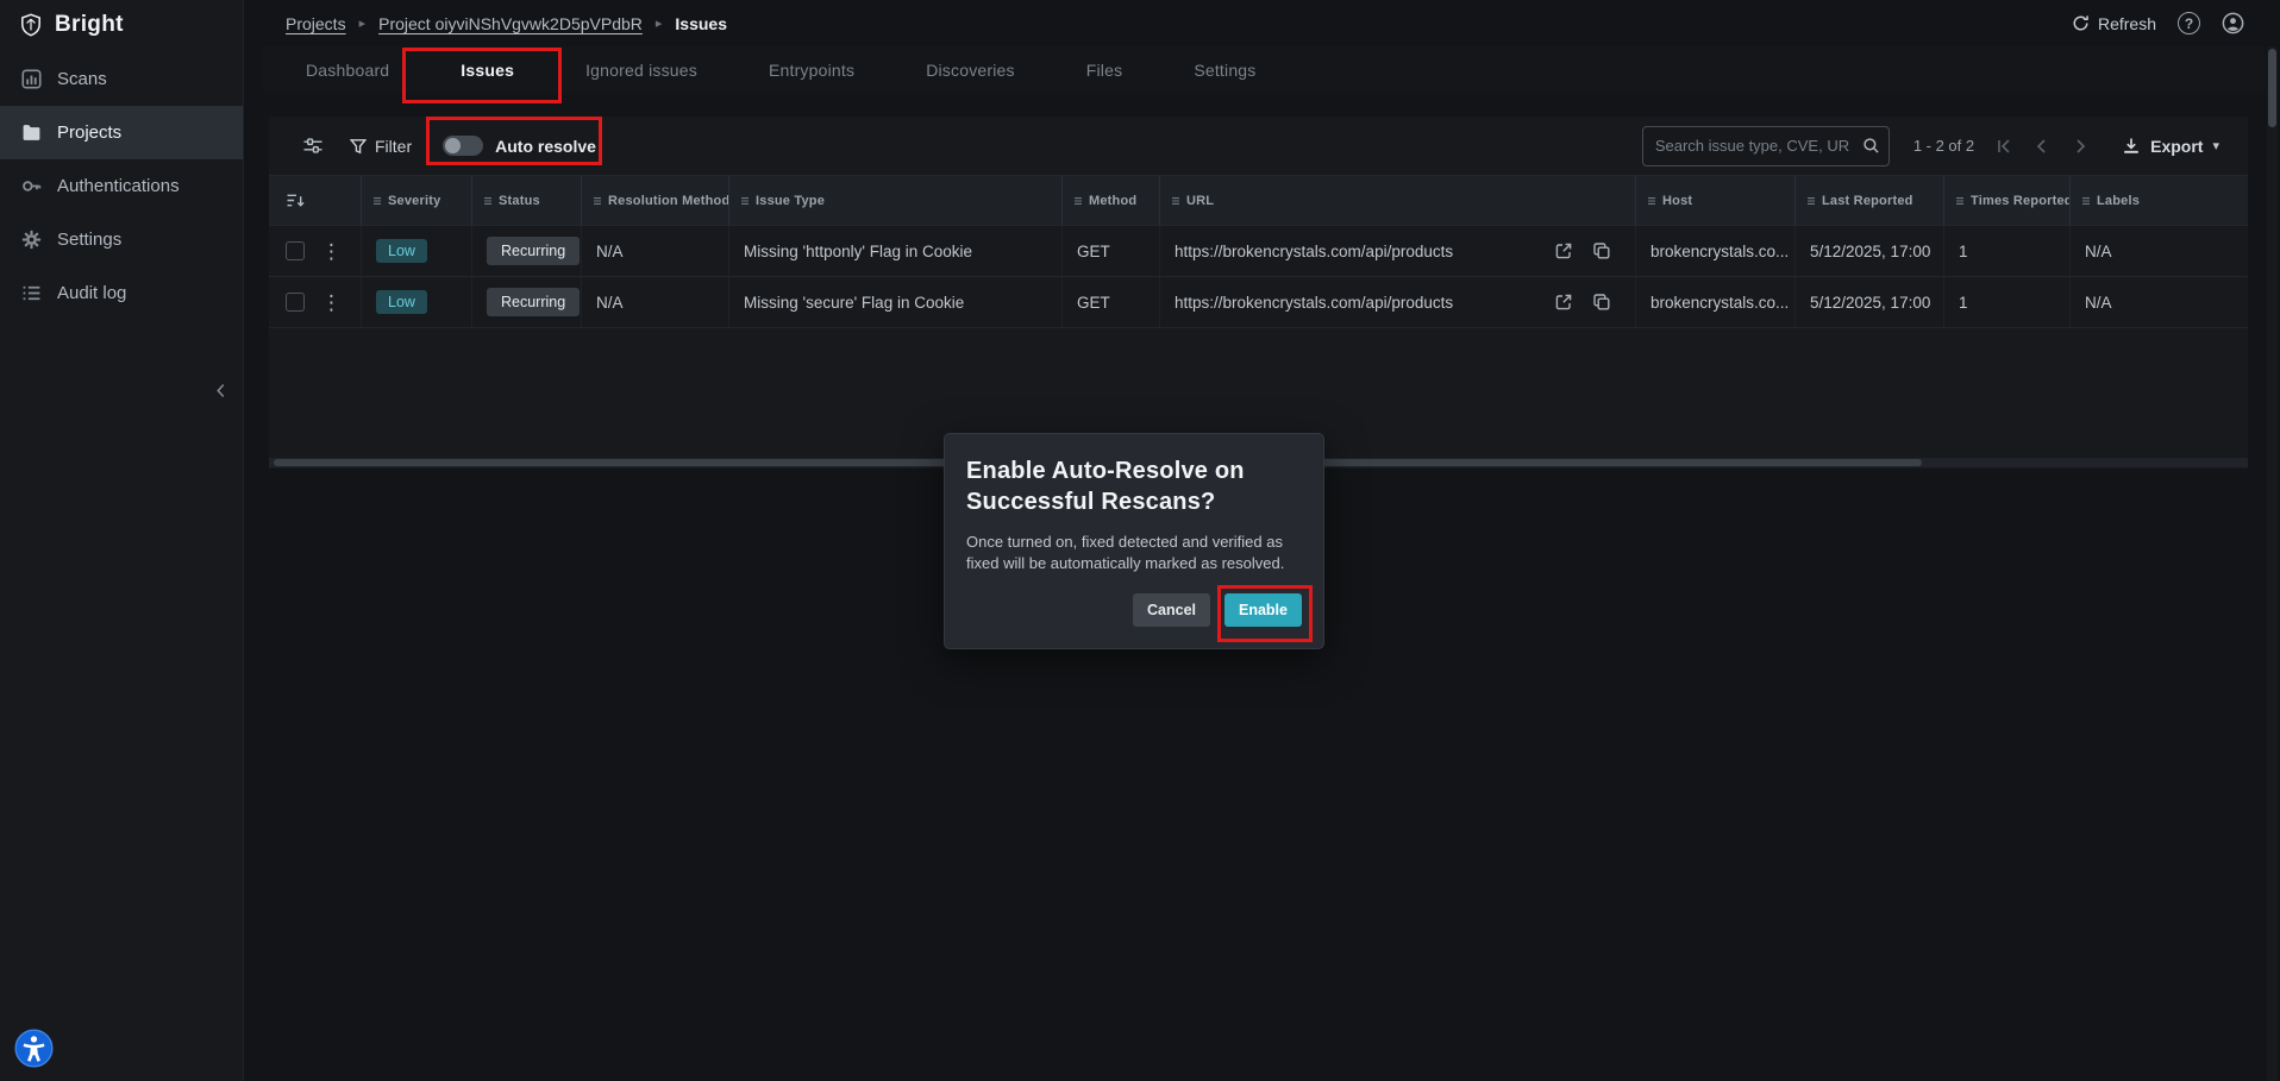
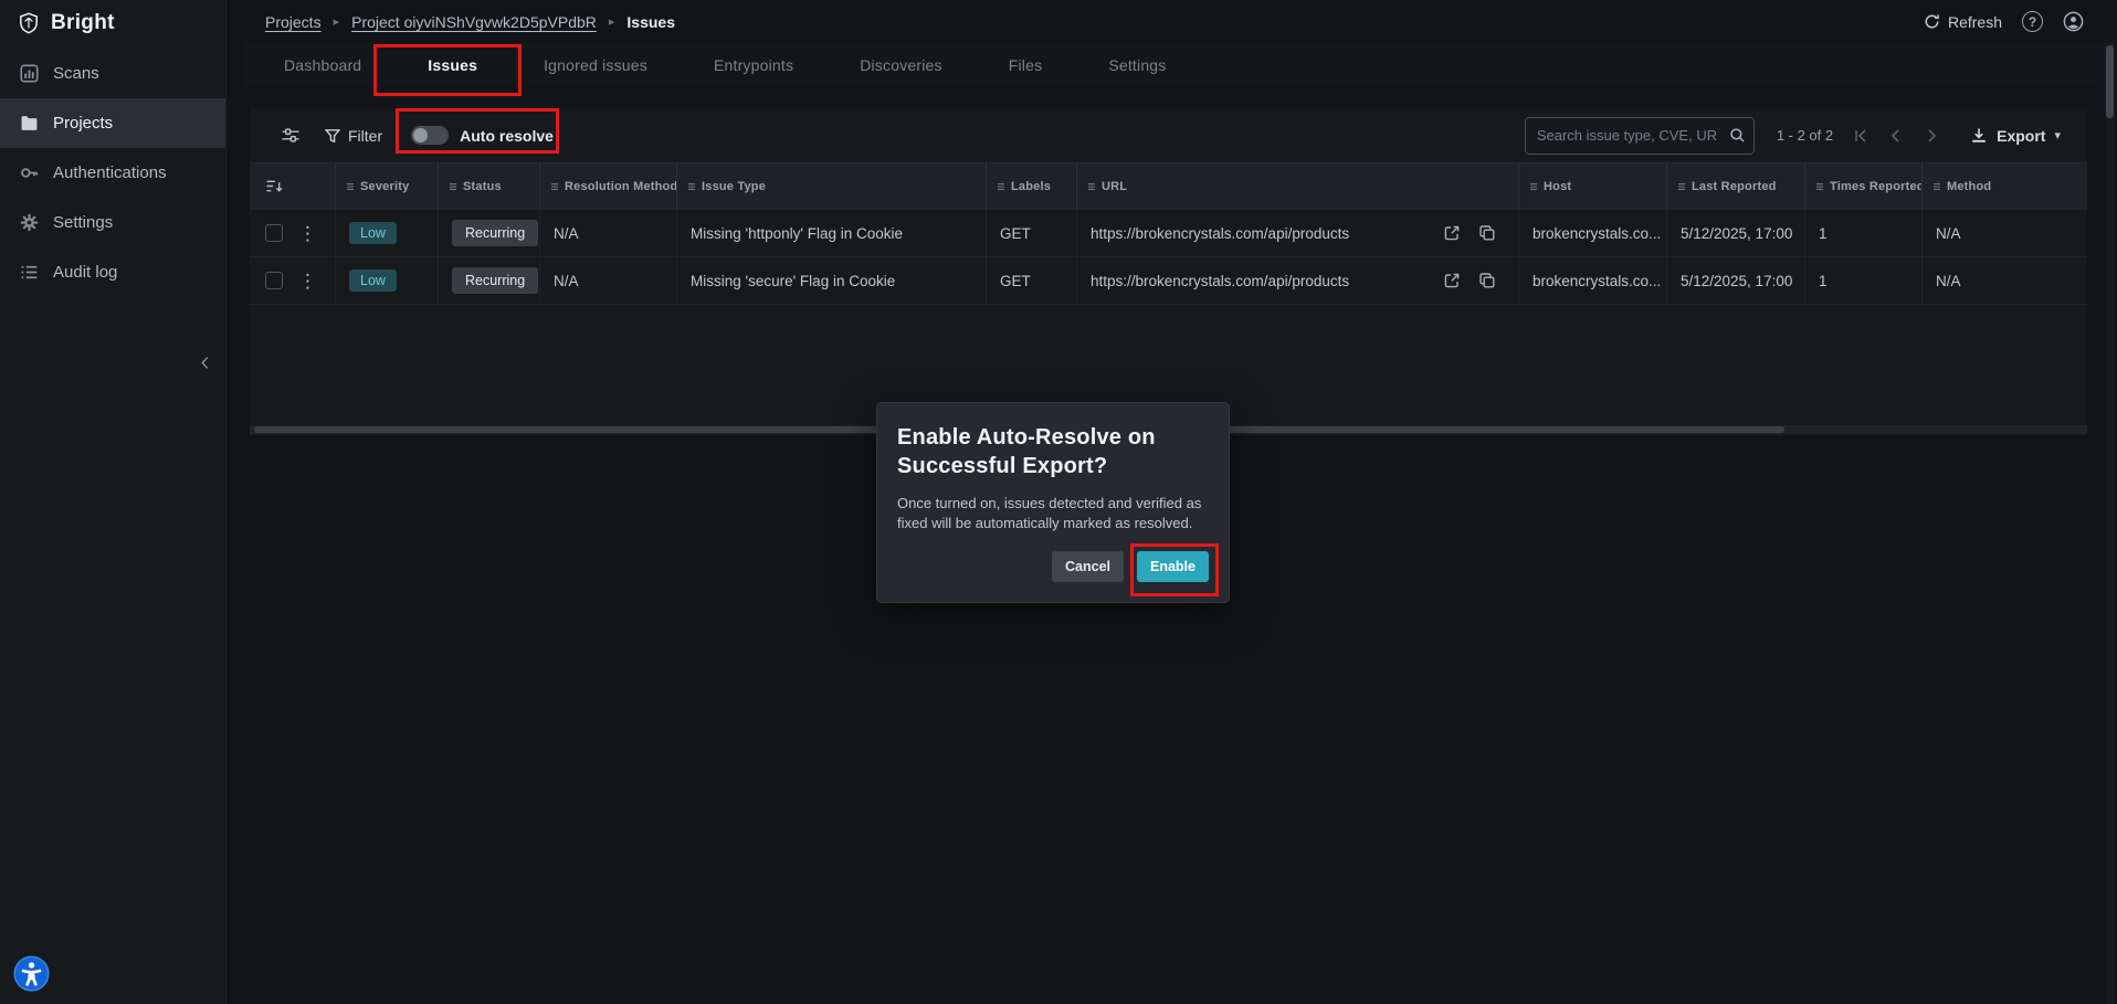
  Bright
  Scans
  Projects
  Authentications
  Settings
  Audit log
  Projects
  ▸
  Project oiyviNShVgvwk2D5pVPdbR
  ▸
  Issues
  Refresh
  ?
  Dashboard
  Issues
  Ignored issues
  Entrypoints
  Discoveries
  Files
  Settings
  Filter
  Auto resolve
  Search issue type, CVE, UR
  1 - 2 of 2
  Export
  ▾
  Severity
  Status
  Resolution Method
  Issue Type
- Method
+ Labels
  URL
  Host
  Last Reported
  Times Reported
- Labels
+ Method
  ⋮
  Low
  Recurring
  N/A
  Missing 'httponly' Flag in Cookie
  GET
  https://brokencrystals.com/api/products
  brokencrystals.co...
  5/12/2025, 17:00
  1
  N/A
  ⋮
  Low
  Recurring
  N/A
  Missing 'secure' Flag in Cookie
  GET
  https://brokencrystals.com/api/products
  brokencrystals.co...
  5/12/2025, 17:00
  1
  N/A
- Enable Auto-Resolve on Successful Rescans?
+ Enable Auto-Resolve on Successful Export?
- Once turned on, fixed detected and verified as fixed will be automatically marked as resolved.
+ Once turned on, issues detected and verified as fixed will be automatically marked as resolved.
  Cancel
  Enable
